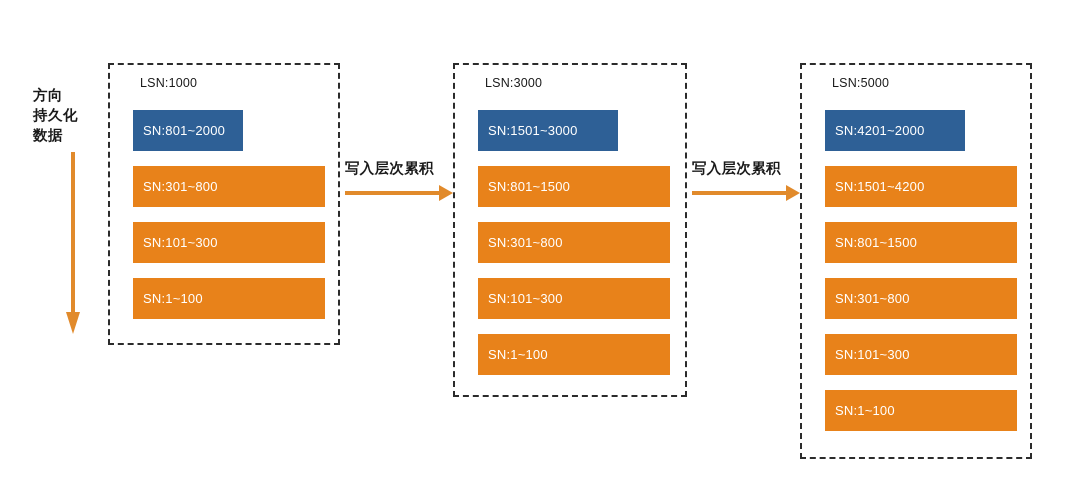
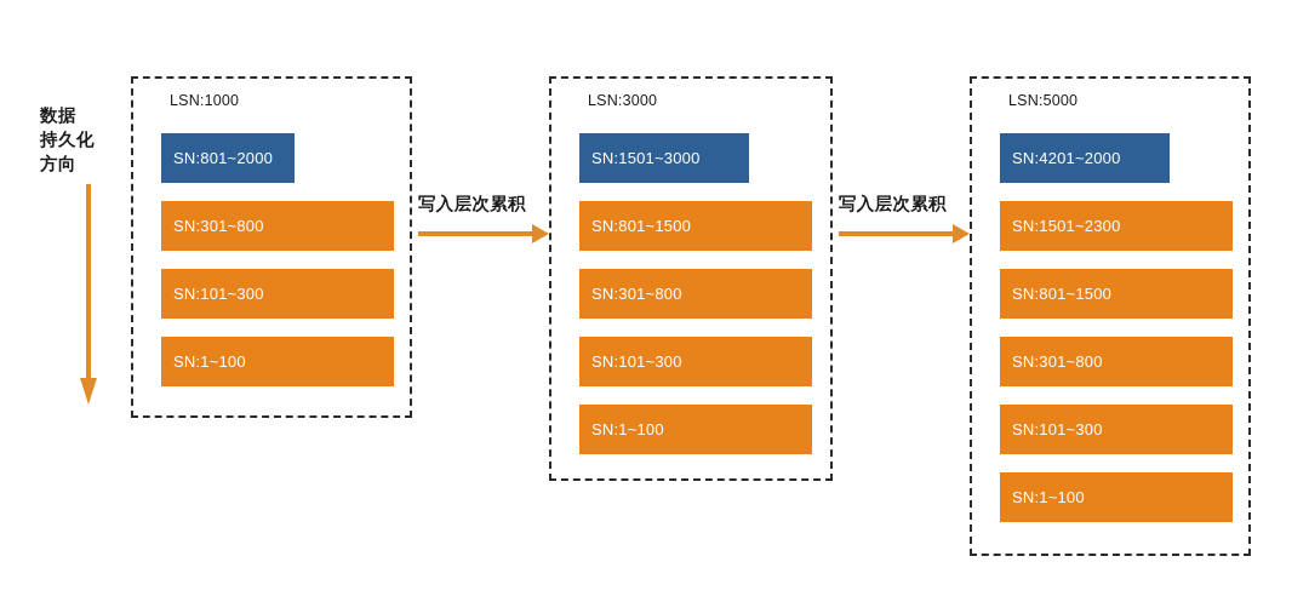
- 方向
+ 数据
  持久化
- 数据
+ 方向
  LSN:1000
  SN:801~2000
  SN:301~800
  SN:101~300
  SN:1~100
  写入层次累积
  LSN:3000
  SN:1501~3000
  SN:801~1500
  SN:301~800
  SN:101~300
  SN:1~100
  写入层次累积
  LSN:5000
  SN:4201~2000
- SN:1501~4200
+ SN:1501~2300
  SN:801~1500
  SN:301~800
  SN:101~300
  SN:1~100
